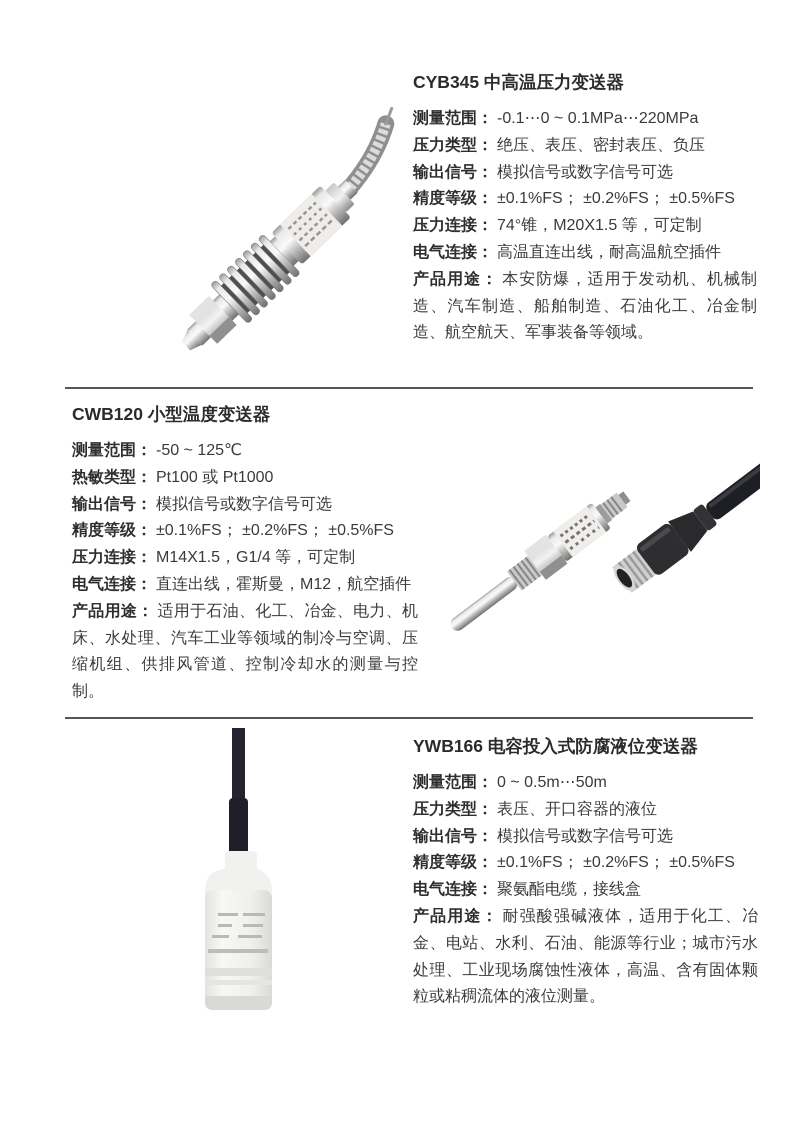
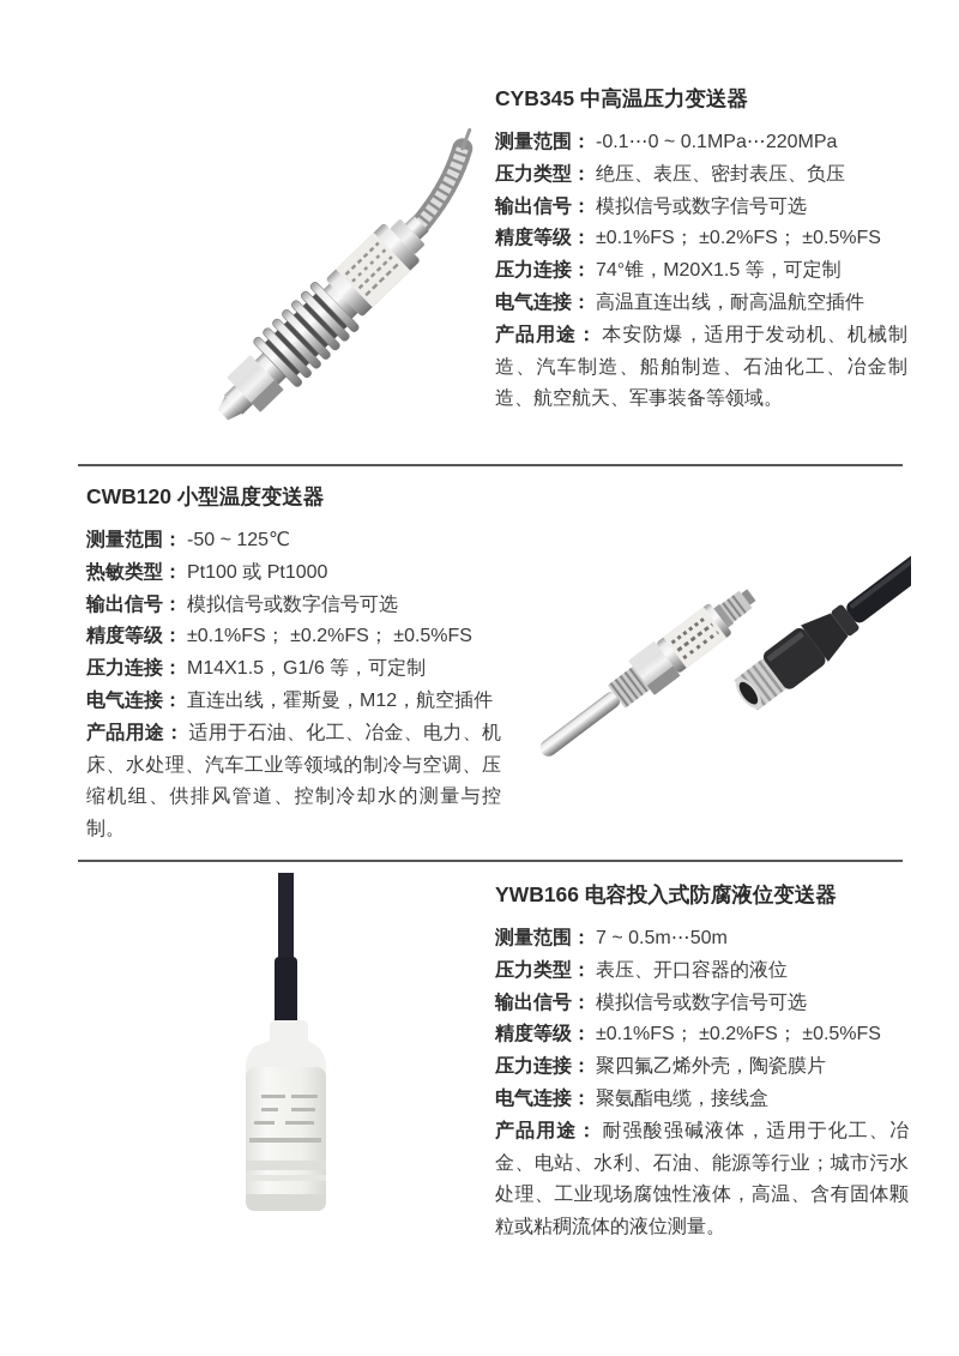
  CYB345 中高温压力变送器
  测量范围： -0.1⋯0 ~ 0.1MPa⋯220MPa
  压力类型： 绝压、表压、密封表压、负压
  输出信号： 模拟信号或数字信号可选
  精度等级： ±0.1%FS； ±0.2%FS； ±0.5%FS
  压力连接： 74°锥，M20X1.5 等，可定制
  电气连接： 高温直连出线，耐高温航空插件
  产品用途： 本安防爆，适用于发动机、机械制造、汽车制造、船舶制造、石油化工、冶金制造、航空航天、军事装备等领域。
  CWB120 小型温度变送器
  测量范围： -50 ~ 125℃
  热敏类型： Pt100 或 Pt1000
  输出信号： 模拟信号或数字信号可选
  精度等级： ±0.1%FS； ±0.2%FS； ±0.5%FS
- 压力连接： M14X1.5，G1/4 等，可定制
+ 压力连接： M14X1.5，G1/6 等，可定制
  电气连接： 直连出线，霍斯曼，M12，航空插件
  产品用途： 适用于石油、化工、冶金、电力、机床、水处理、汽车工业等领域的制冷与空调、压缩机组、供排风管道、控制冷却水的测量与控制。
  YWB166 电容投入式防腐液位变送器
- 测量范围： 0 ~ 0.5m⋯50m
+ 测量范围： 7 ~ 0.5m⋯50m
  压力类型： 表压、开口容器的液位
  输出信号： 模拟信号或数字信号可选
  精度等级： ±0.1%FS； ±0.2%FS； ±0.5%FS
+ 压力连接： 聚四氟乙烯外壳，陶瓷膜片
  电气连接： 聚氨酯电缆，接线盒
  产品用途： 耐强酸强碱液体，适用于化工、冶金、电站、水利、石油、能源等行业；城市污水处理、工业现场腐蚀性液体，高温、含有固体颗粒或粘稠流体的液位测量。
